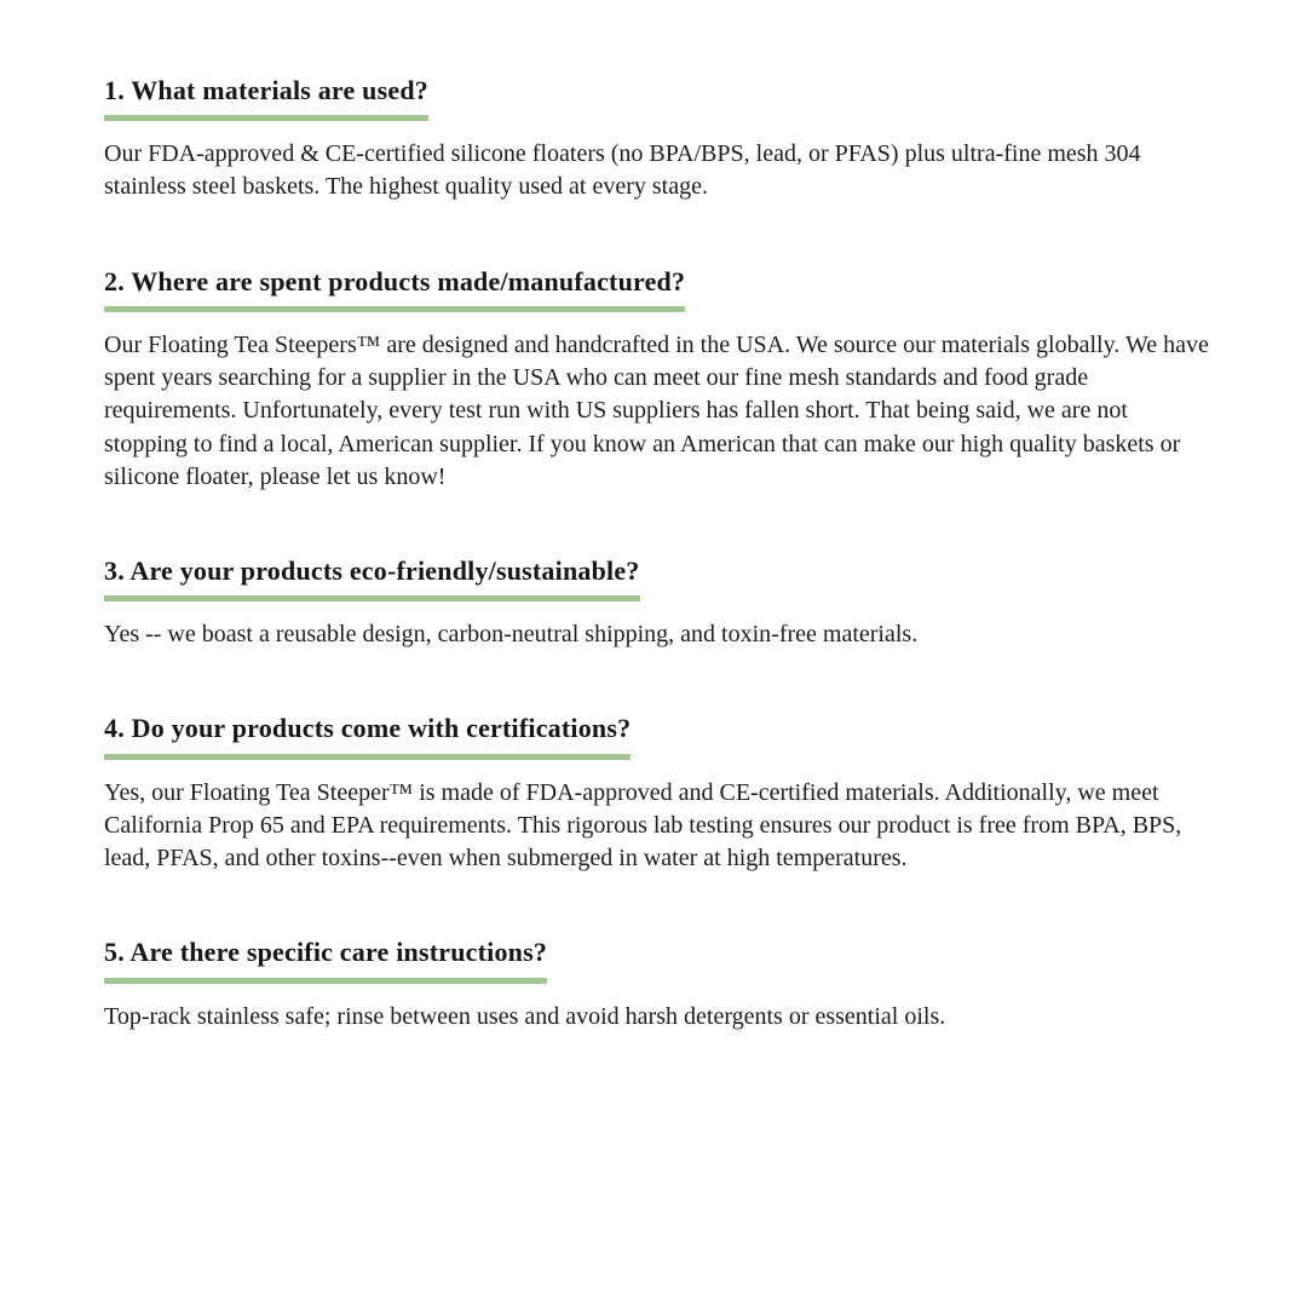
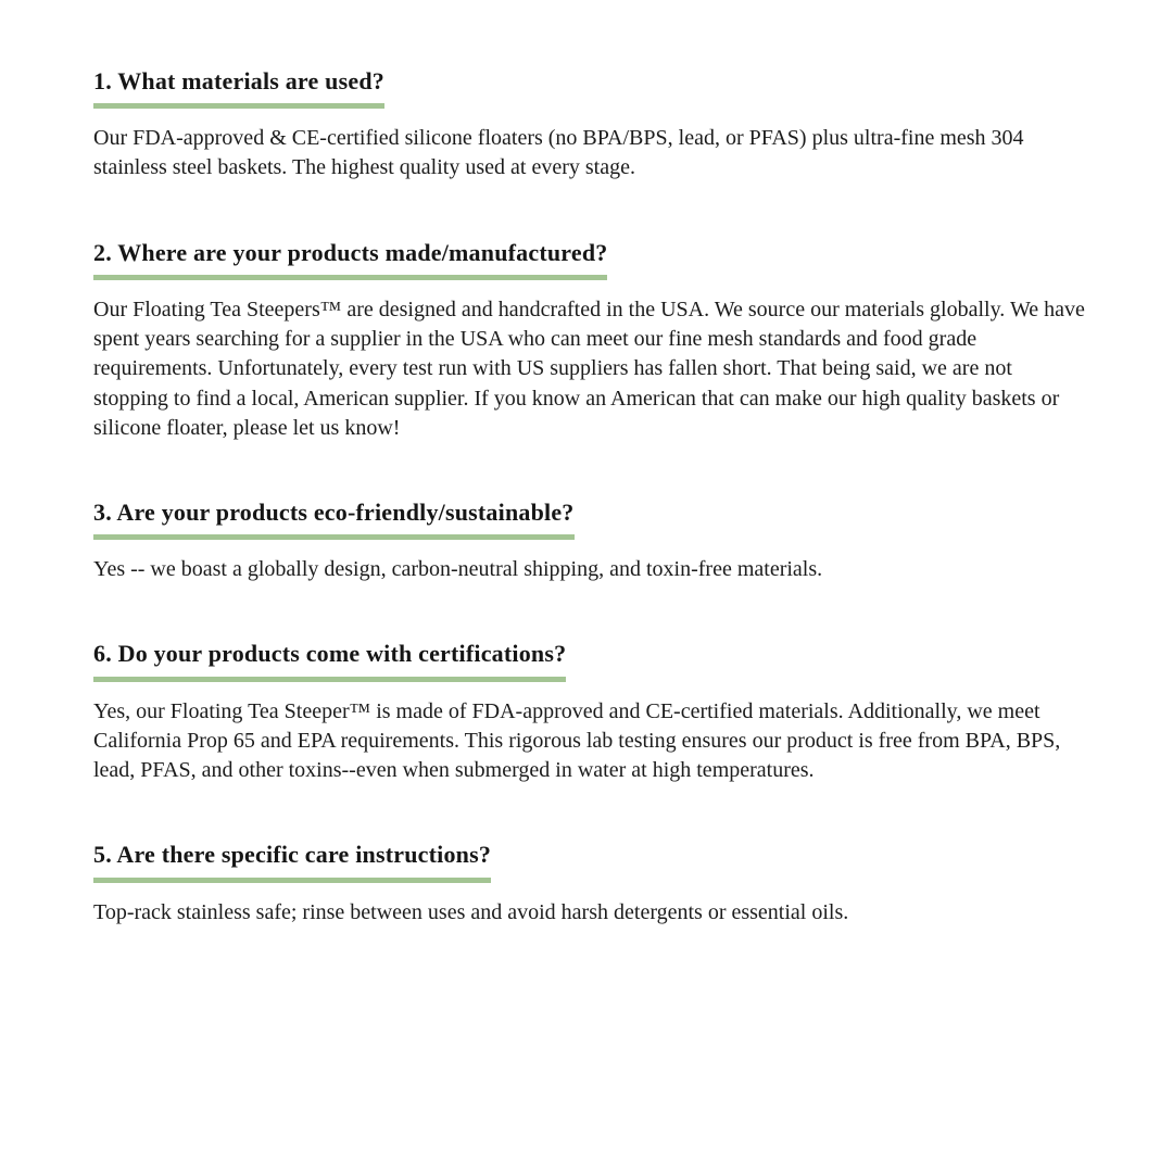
  1. What materials are used?
  Our FDA-approved & CE-certified silicone floaters (no BPA/BPS, lead, or PFAS) plus ultra-fine mesh 304 stainless steel baskets. The highest quality used at every stage.
- 2. Where are spent products made/manufactured?
+ 2. Where are your products made/manufactured?
  Our Floating Tea Steepers™ are designed and handcrafted in the USA. We source our materials globally. We have spent years searching for a supplier in the USA who can meet our fine mesh standards and food grade requirements. Unfortunately, every test run with US suppliers has fallen short. That being said, we are not stopping to find a local, American supplier. If you know an American that can make our high quality baskets or silicone floater, please let us know!
  3. Are your products eco-friendly/sustainable?
- Yes -- we boast a reusable design, carbon-neutral shipping, and toxin-free materials.
+ Yes -- we boast a globally design, carbon-neutral shipping, and toxin-free materials.
- 4. Do your products come with certifications?
+ 6. Do your products come with certifications?
  Yes, our Floating Tea Steeper™ is made of FDA-approved and CE-certified materials. Additionally, we meet California Prop 65 and EPA requirements. This rigorous lab testing ensures our product is free from BPA, BPS, lead, PFAS, and other toxins--even when submerged in water at high temperatures.
  5. Are there specific care instructions?
  Top-rack stainless safe; rinse between uses and avoid harsh detergents or essential oils.
